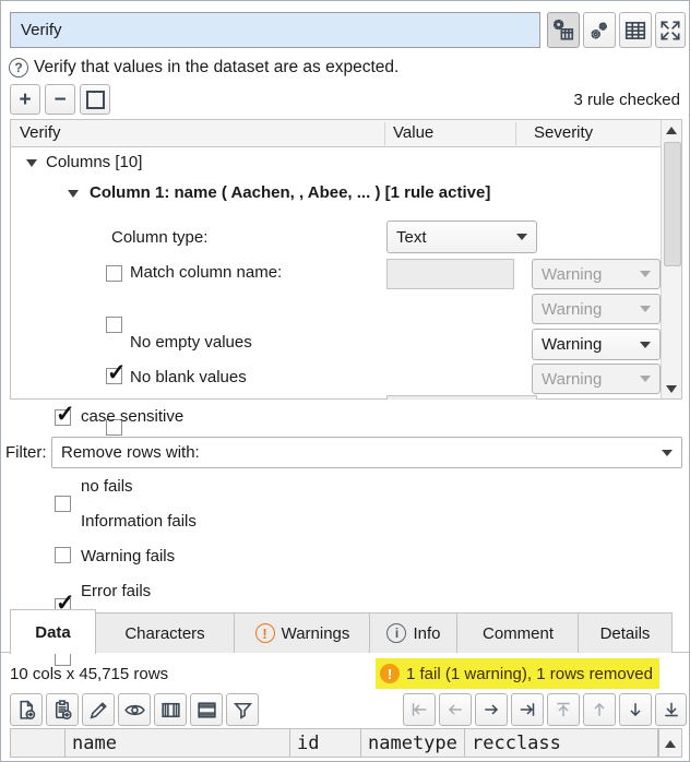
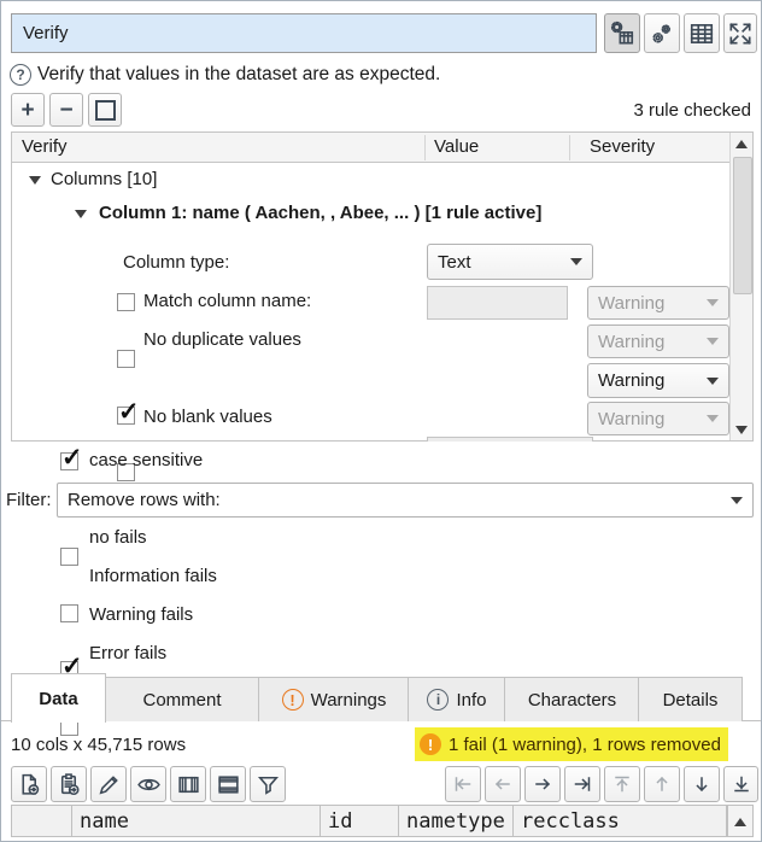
  Verify
  Verify that values in the dataset are as expected.
  +
  −
  3 rule checked
  Verify
  Value
  Severity
  Columns [10]
  Column 1: name ( Aachen, , Abee, ... ) [1 rule active]
  Column type:
  Text
  Match column name:
  Warning
+ No duplicate values
  Warning
- No empty values
  Warning
  No blank values
  Warning
  case sensitive
  Filter:
  Remove rows with:
  no fails
  Information fails
  Warning fails
  Error fails
  Data
- Characters
+ Comment
  Warnings
  Info
- Comment
+ Characters
  Details
  10 cols x 45,715 rows
  1 fail (1 warning), 1 rows removed
  name
  id
  nametype
  recclass
